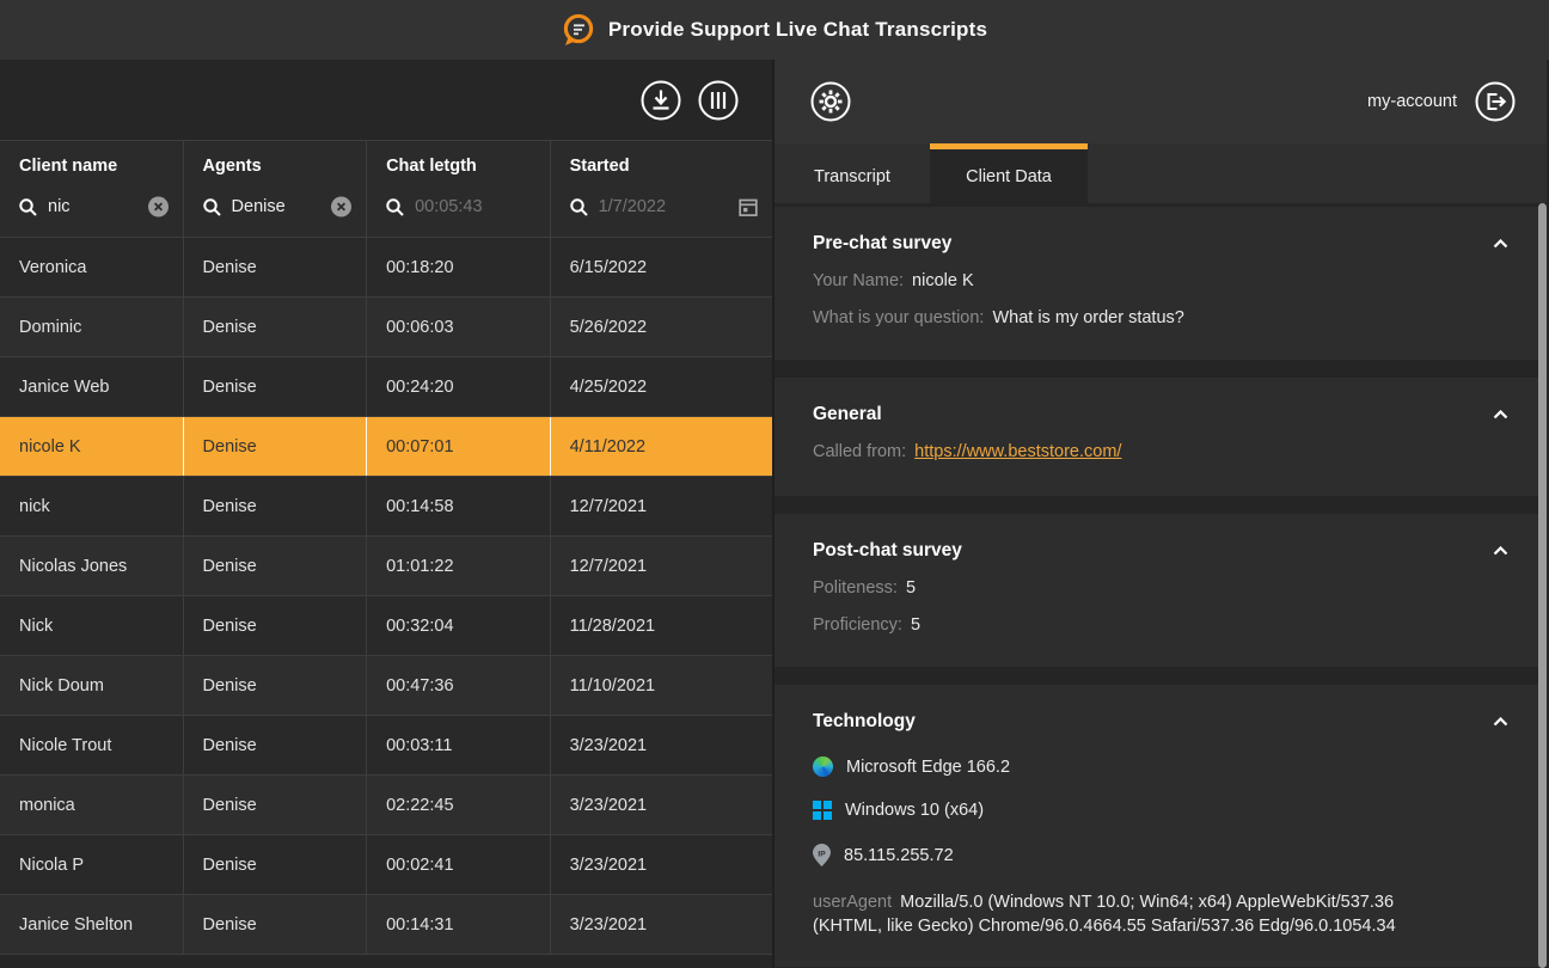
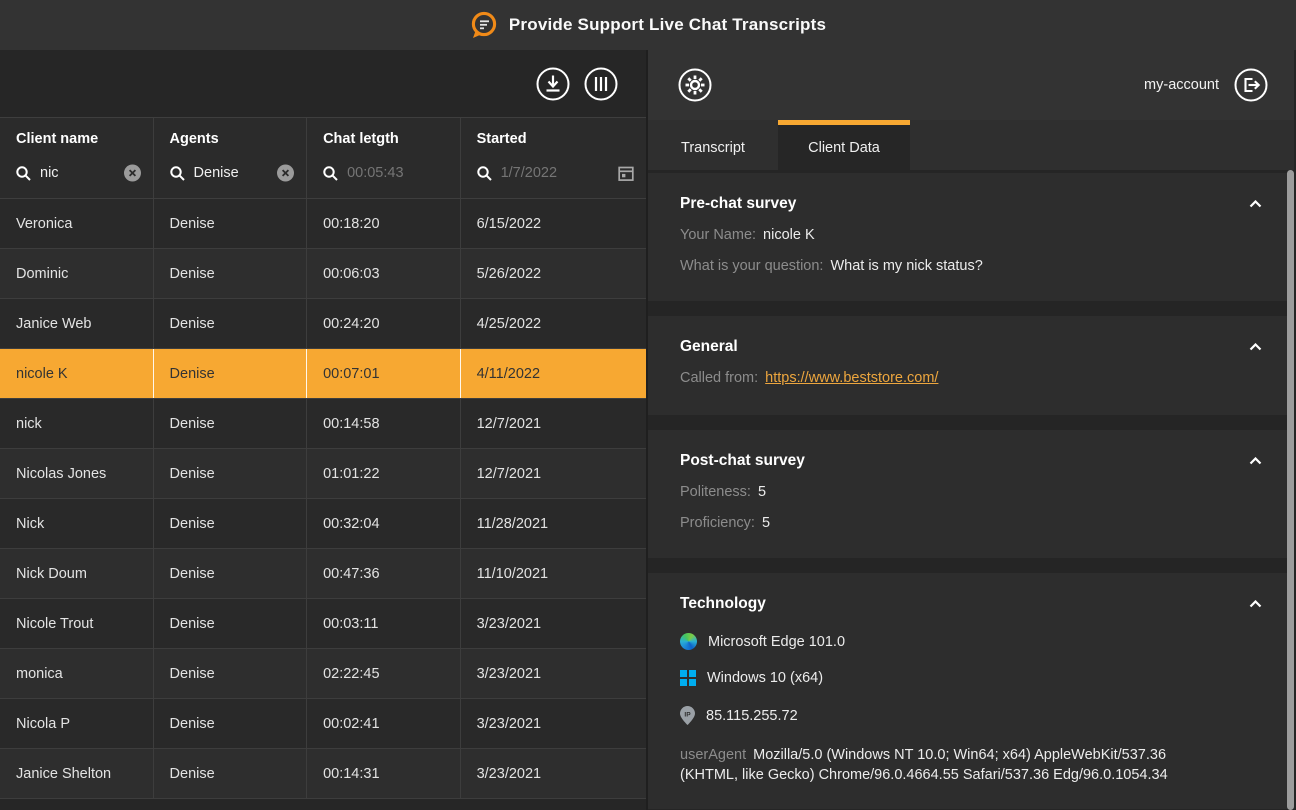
  Provide Support Live Chat Transcripts
  Client name
  nic
  Agents
  Denise
  Chat letgth
  00:05:43
  Started
  1/7/2022
  Veronica
  Denise
  00:18:20
  6/15/2022
  Dominic
  Denise
  00:06:03
  5/26/2022
  Janice Web
  Denise
  00:24:20
  4/25/2022
  nicole K
  Denise
  00:07:01
  4/11/2022
  nick
  Denise
  00:14:58
  12/7/2021
  Nicolas Jones
  Denise
  01:01:22
  12/7/2021
  Nick
  Denise
  00:32:04
  11/28/2021
  Nick Doum
  Denise
  00:47:36
  11/10/2021
  Nicole Trout
  Denise
  00:03:11
  3/23/2021
  monica
  Denise
  02:22:45
  3/23/2021
  Nicola P
  Denise
  00:02:41
  3/23/2021
  Janice Shelton
  Denise
  00:14:31
  3/23/2021
  my-account
  Transcript
  Client Data
  Pre-chat survey
  Your Name: nicole K
- What is your question: What is my order status?
+ What is your question: What is my nick status?
  General
  Called from: https://www.beststore.com/
  Post-chat survey
  Politeness: 5
  Proficiency: 5
  Technology
- Microsoft Edge 166.2
+ Microsoft Edge 101.0
  Windows 10 (x64)
  85.115.255.72
  userAgent Mozilla/5.0 (Windows NT 10.0; Win64; x64) AppleWebKit/537.36 (KHTML, like Gecko) Chrome/96.0.4664.55 Safari/537.36 Edg/96.0.1054.34
